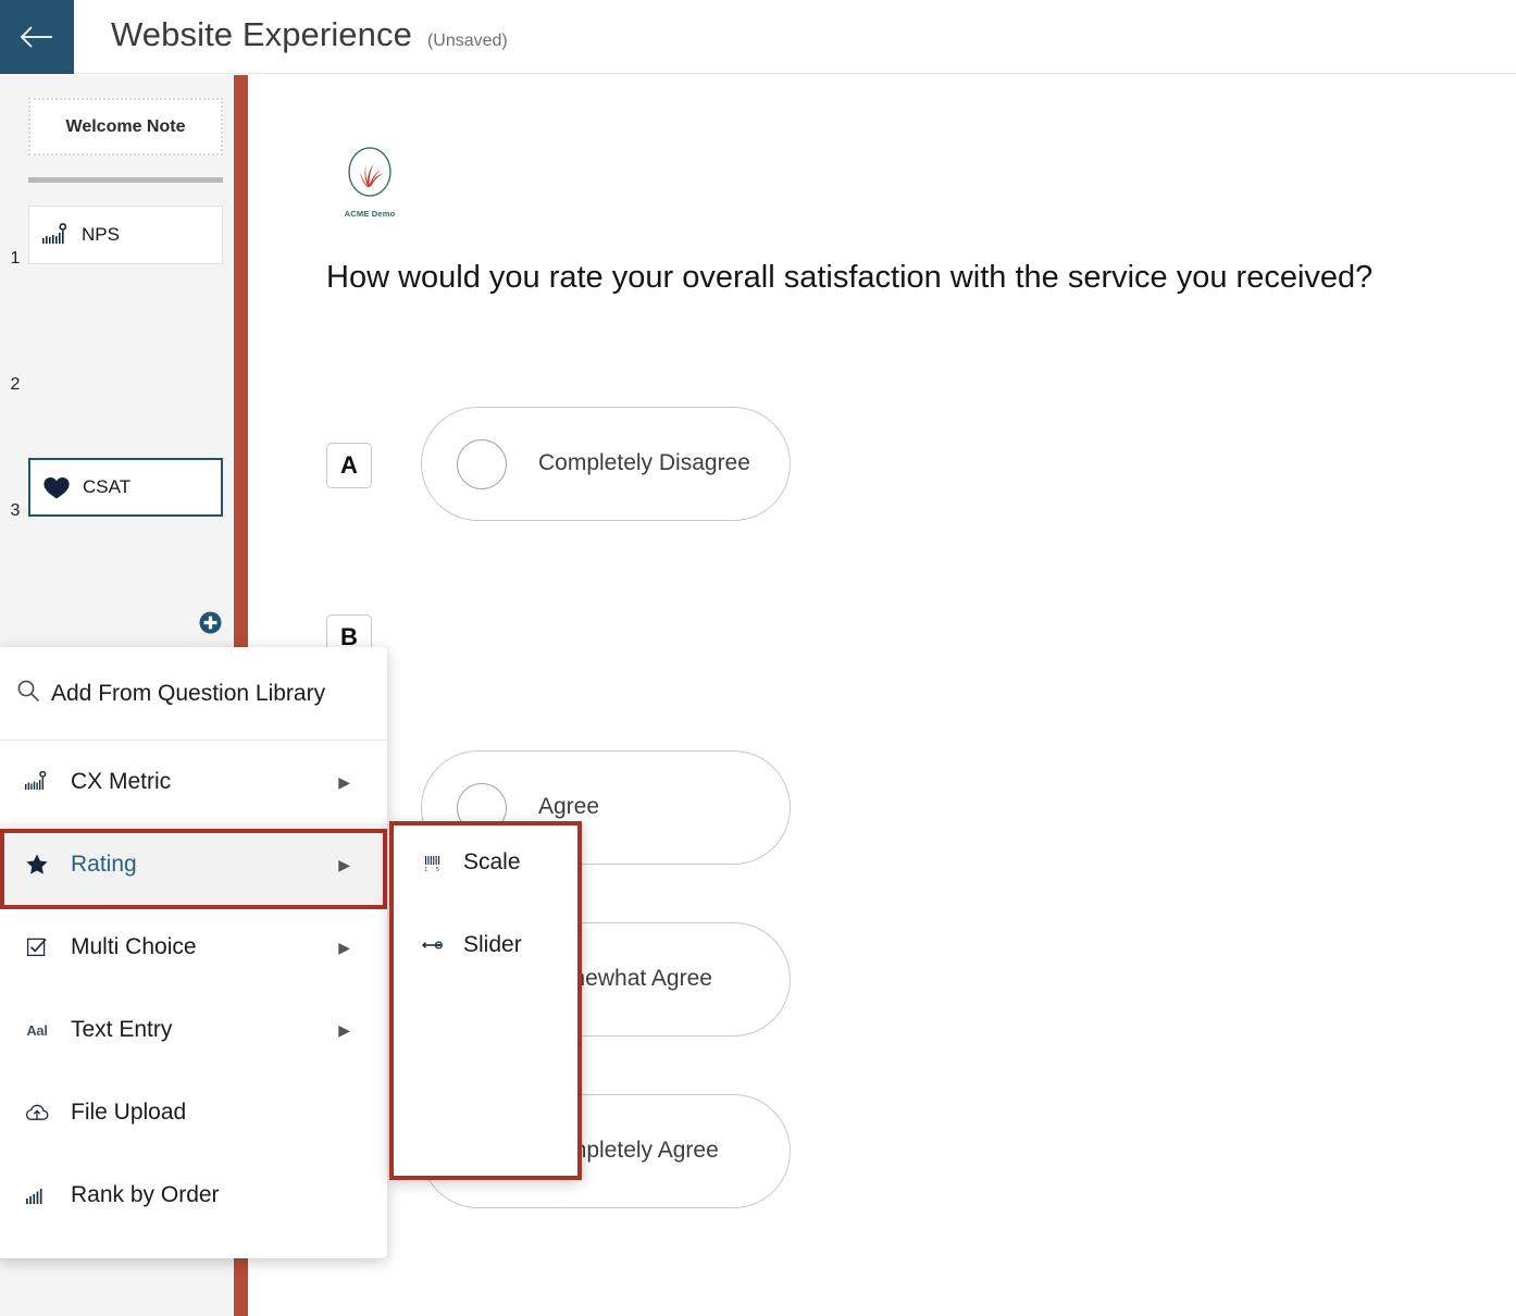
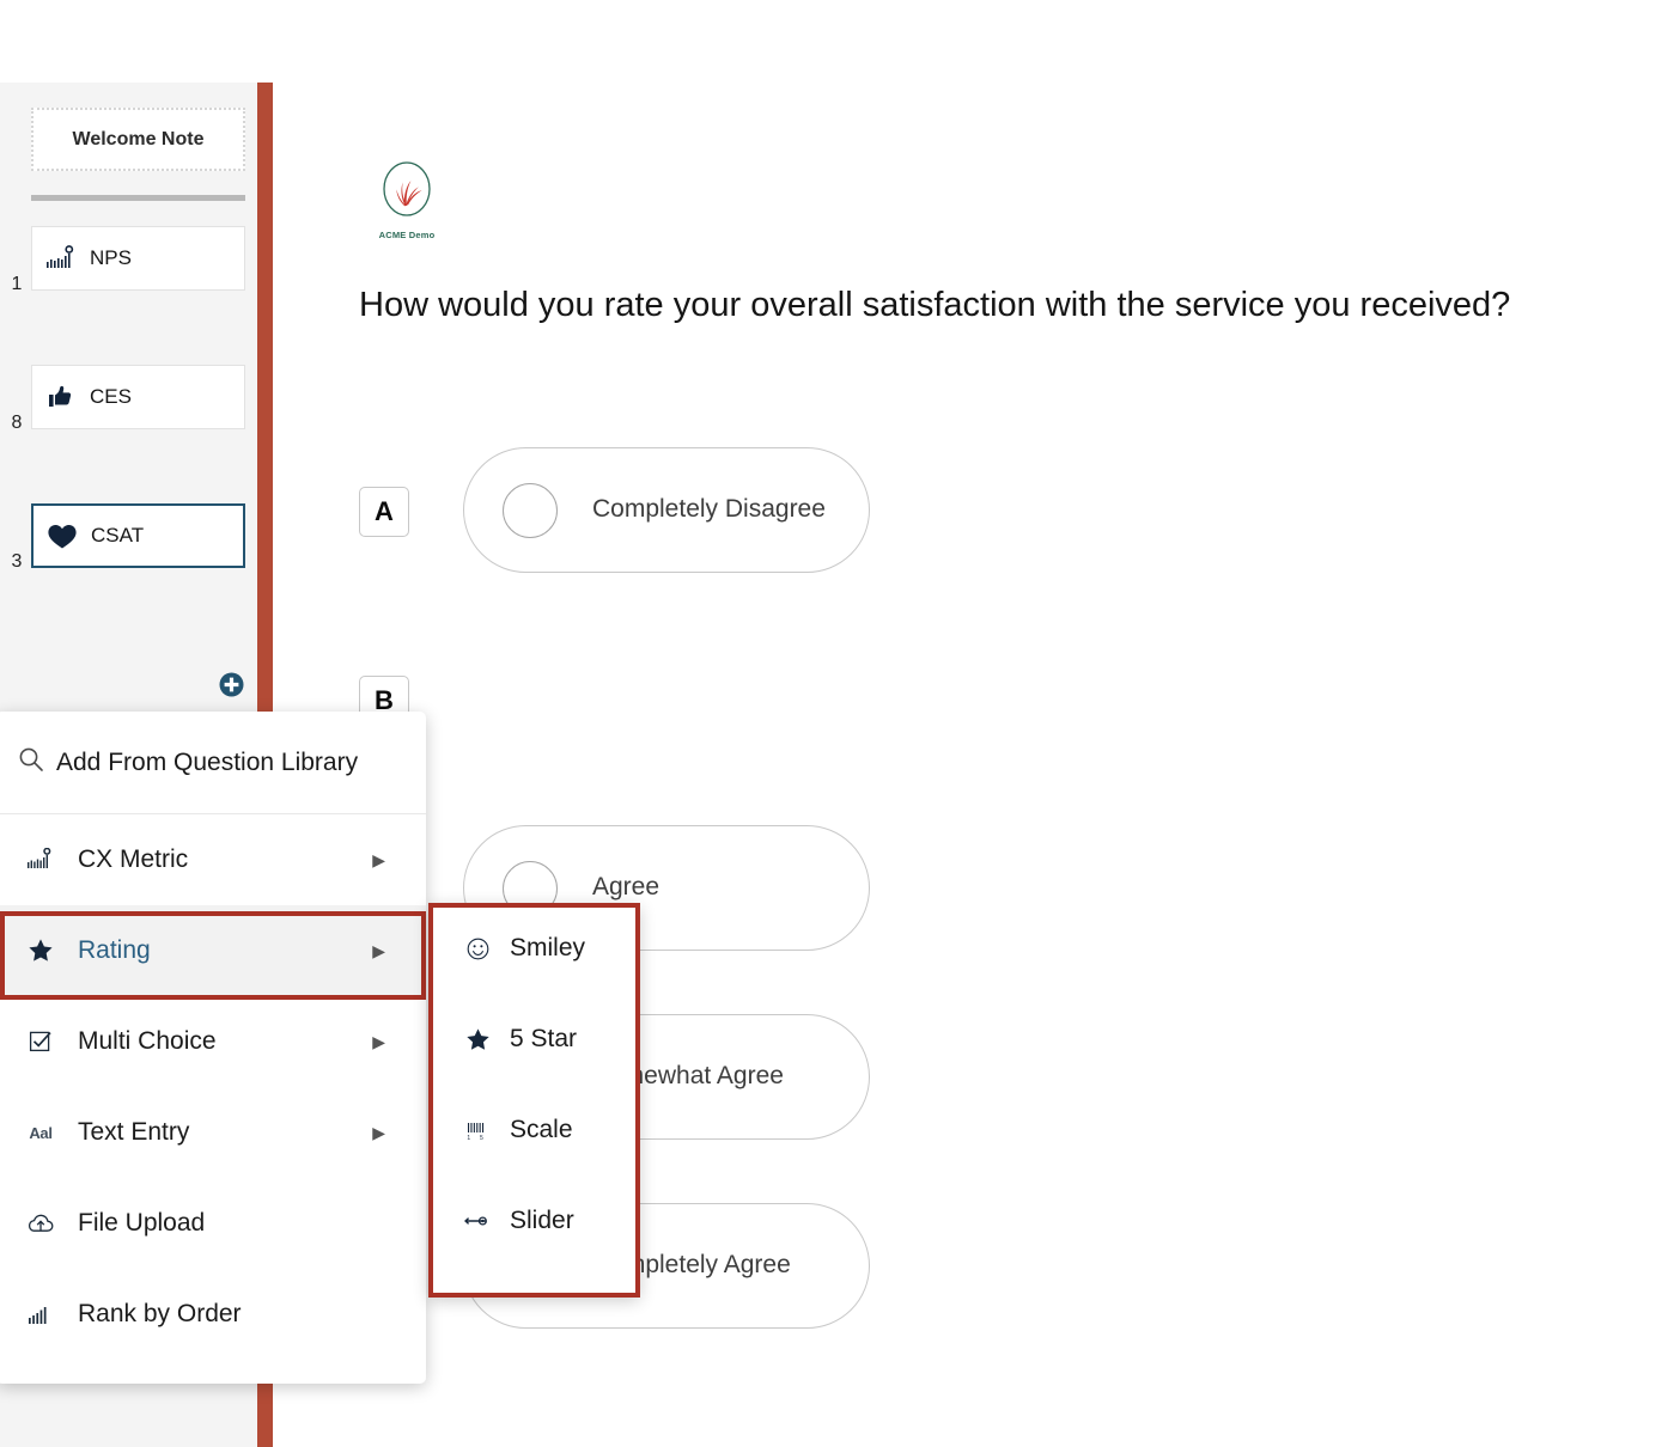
- Website Experience
- (Unsaved)
  Welcome Note
  1
  NPS
- 2
+ 8
+ CES
  3
  CSAT
  ACME Demo
  How would you rate your overall satisfaction with the service you received?
  A
  Completely Disagree
  B
  Agree
  ewhat Agree
  pletely Agree
  Add From Question Library
  CX Metric
  ▶
  Rating
  ▶
  Multi Choice
  ▶
  Aal
  Text Entry
  ▶
  File Upload
  Rank by Order
+ Smiley
+ 5 Star
  Scale
  Slider
